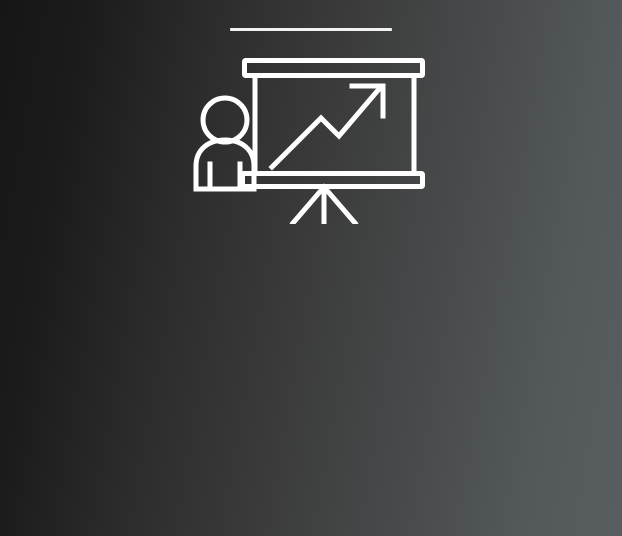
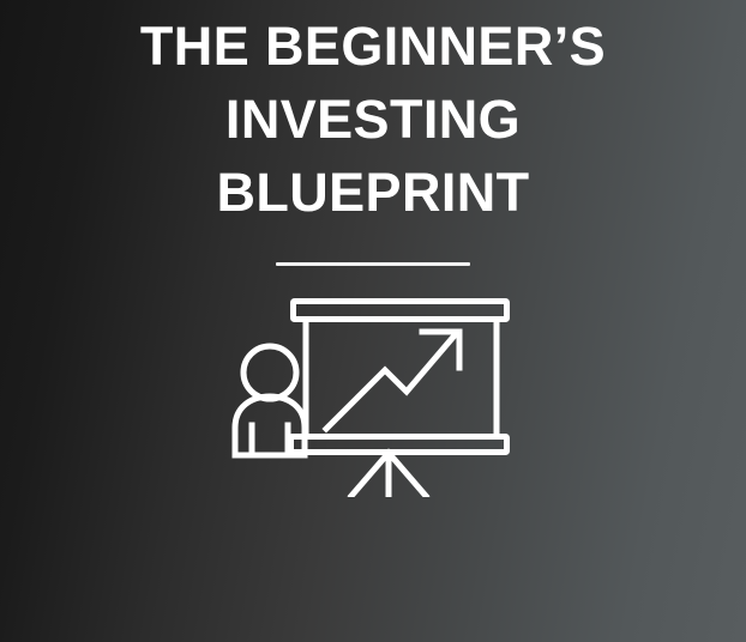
+ THE BEGINNER’S
+ INVESTING
+ BLUEPRINT
